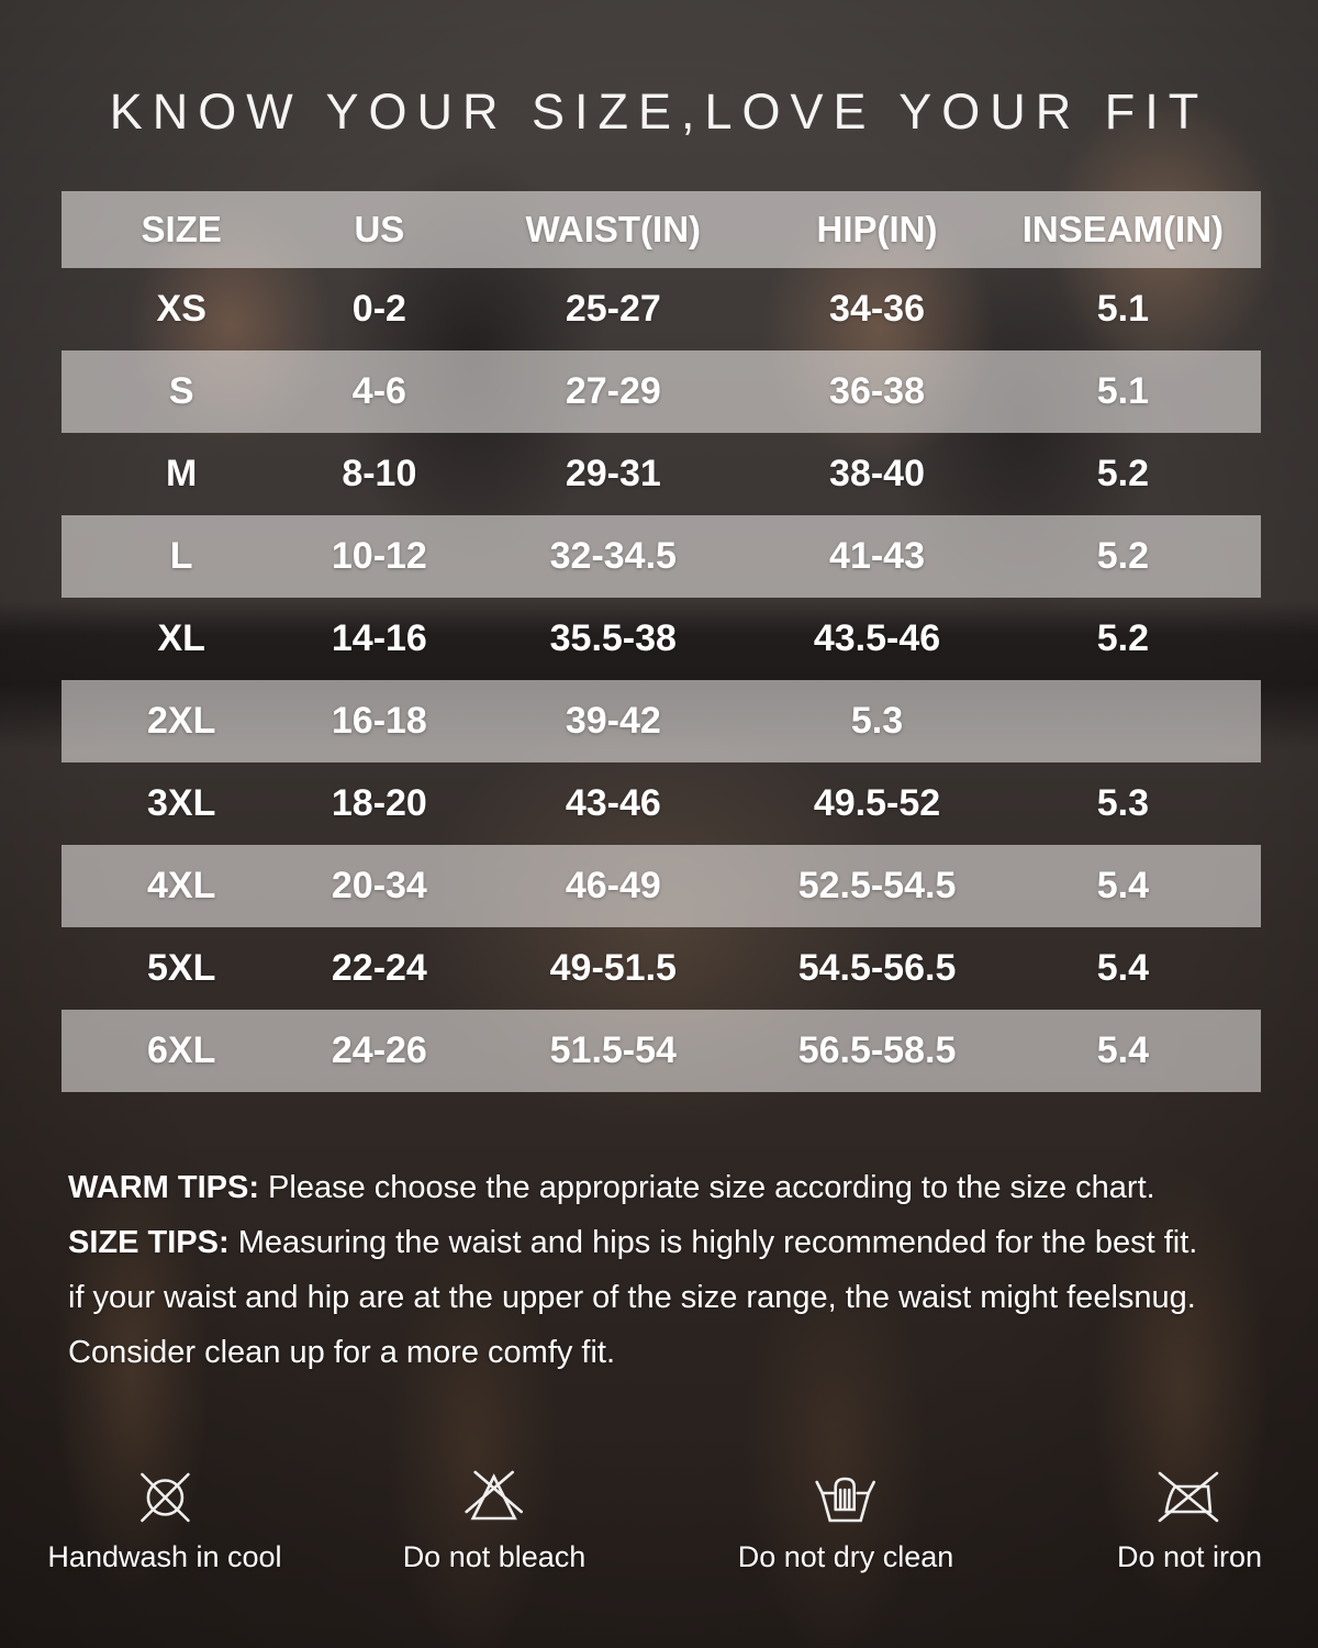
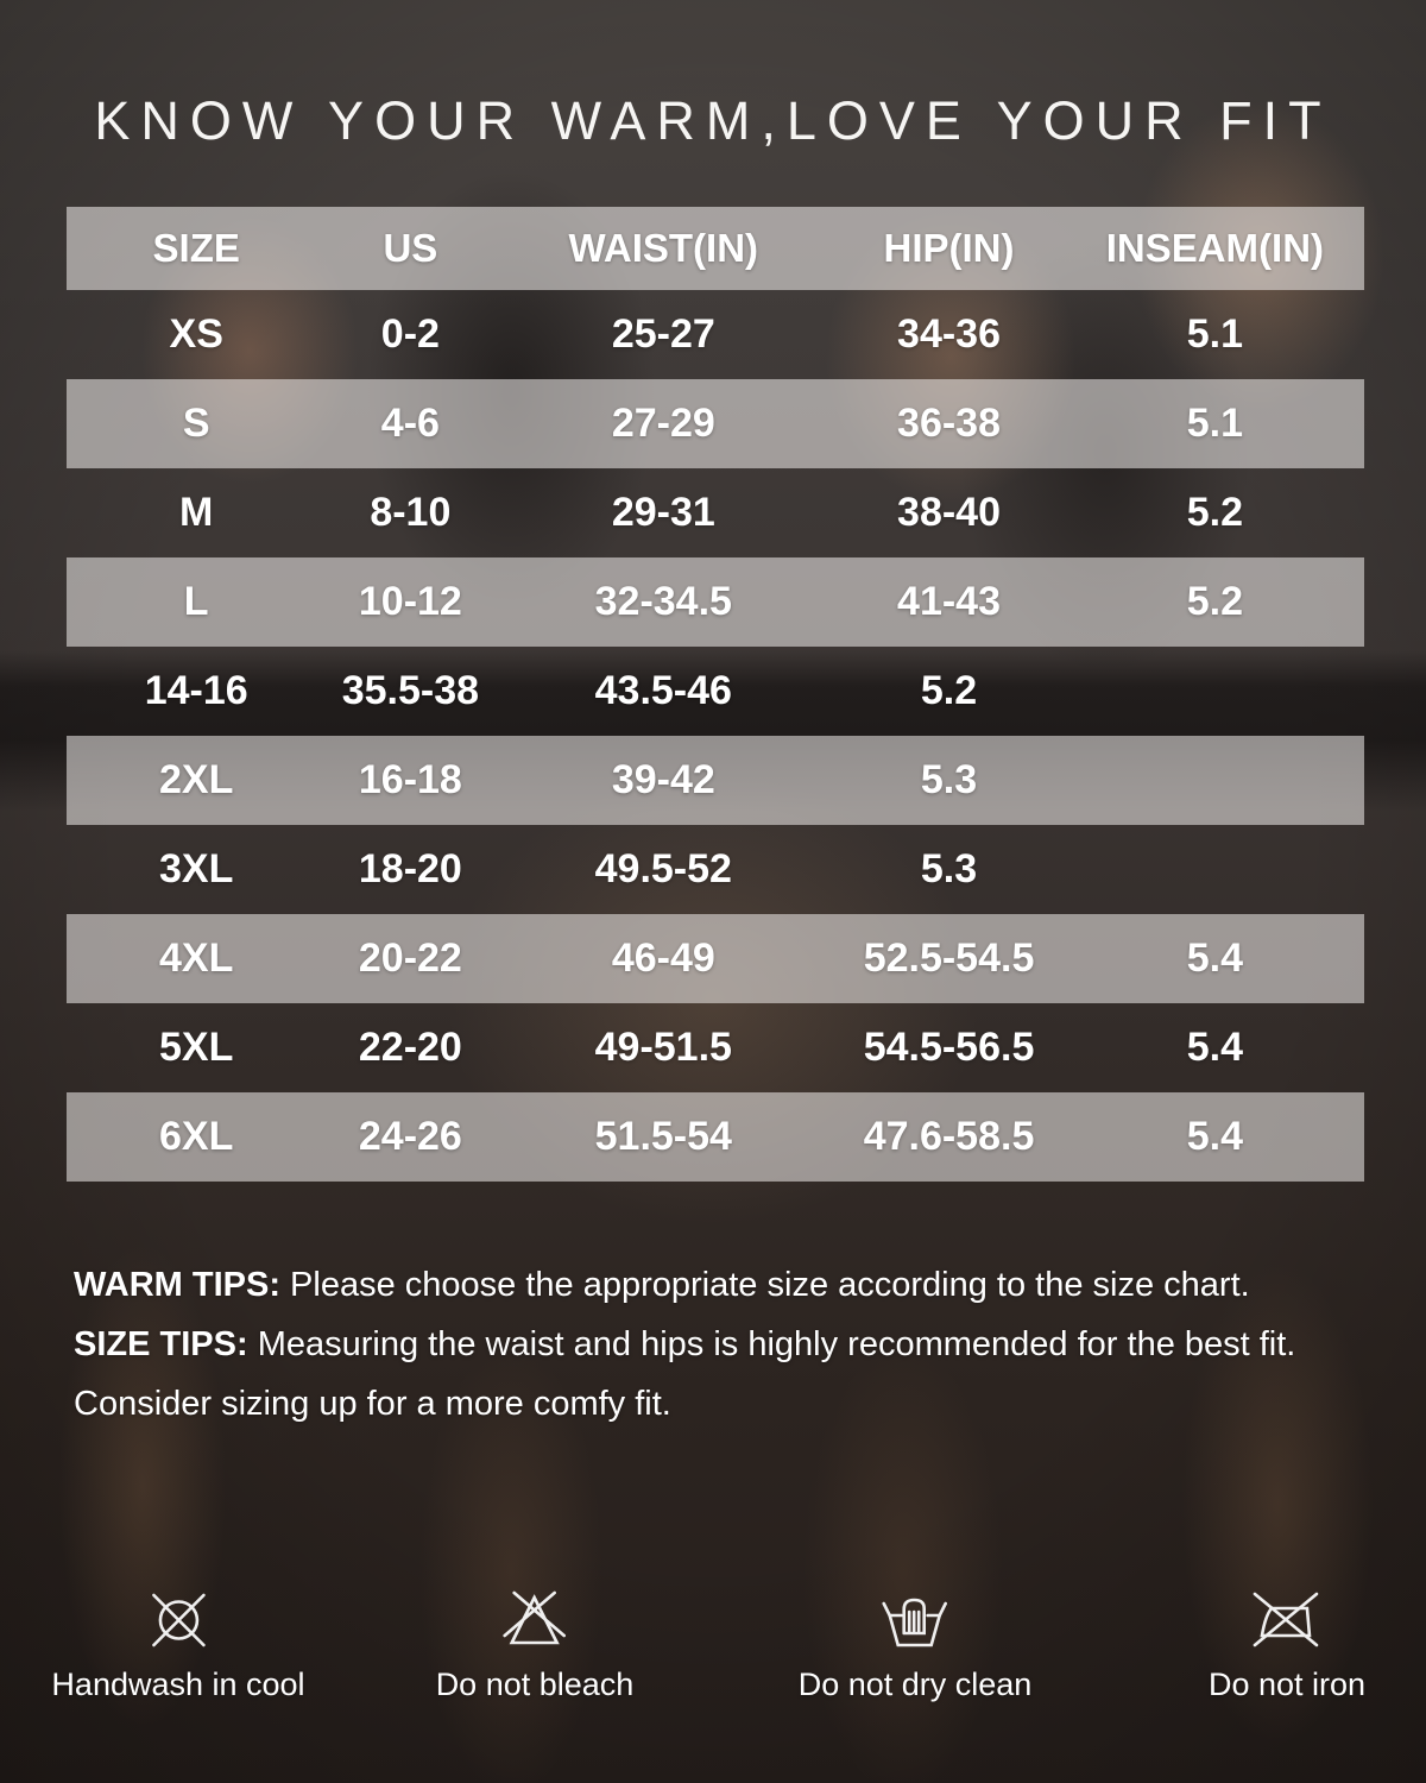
- KNOW YOUR SIZE,LOVE YOUR FIT
+ KNOW YOUR WARM,LOVE YOUR FIT
  SIZE
  US
  WAIST(IN)
  HIP(IN)
  INSEAM(IN)
  XS
  0-2
  25-27
  34-36
  5.1
  S
  4-6
  27-29
  36-38
  5.1
  M
  8-10
  29-31
  38-40
  5.2
  L
  10-12
  32-34.5
  41-43
  5.2
- XL
  14-16
  35.5-38
  43.5-46
  5.2
  2XL
  16-18
  39-42
  5.3
  3XL
  18-20
- 43-46
  49.5-52
  5.3
  4XL
- 20-34
+ 20-22
  46-49
  52.5-54.5
  5.4
  5XL
- 22-24
+ 22-20
  49-51.5
  54.5-56.5
  5.4
  6XL
  24-26
  51.5-54
- 56.5-58.5
+ 47.6-58.5
  5.4
  WARM TIPS: Please choose the appropriate size according to the size chart.
  SIZE TIPS: Measuring the waist and hips is highly recommended for the best fit.
- if your waist and hip are at the upper of the size range, the waist might feelsnug.
- Consider clean up for a more comfy fit.
+ Consider sizing up for a more comfy fit.
  Handwash in cool
  Do not bleach
  Do not dry clean
  Do not iron
